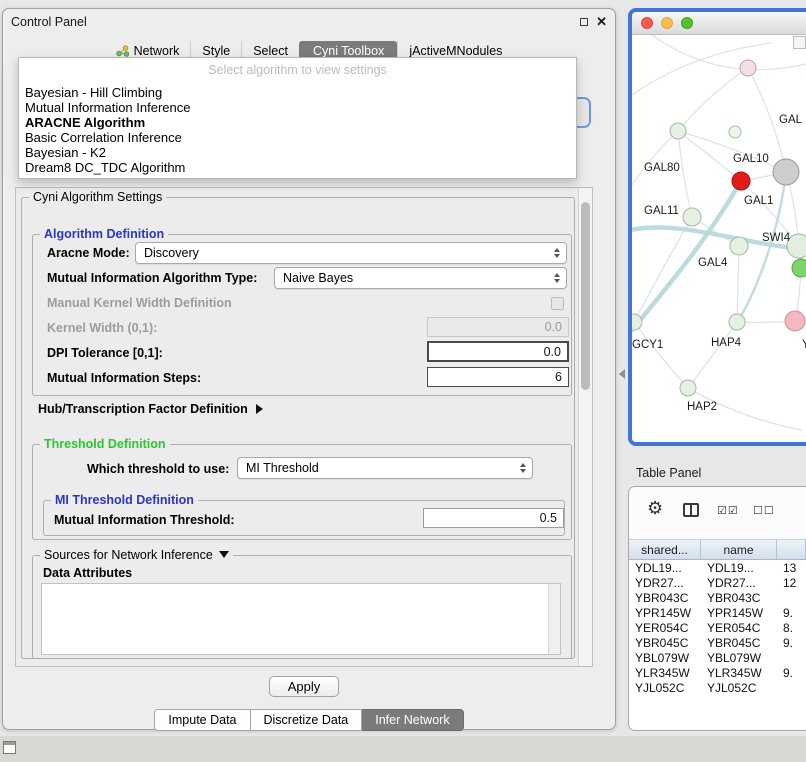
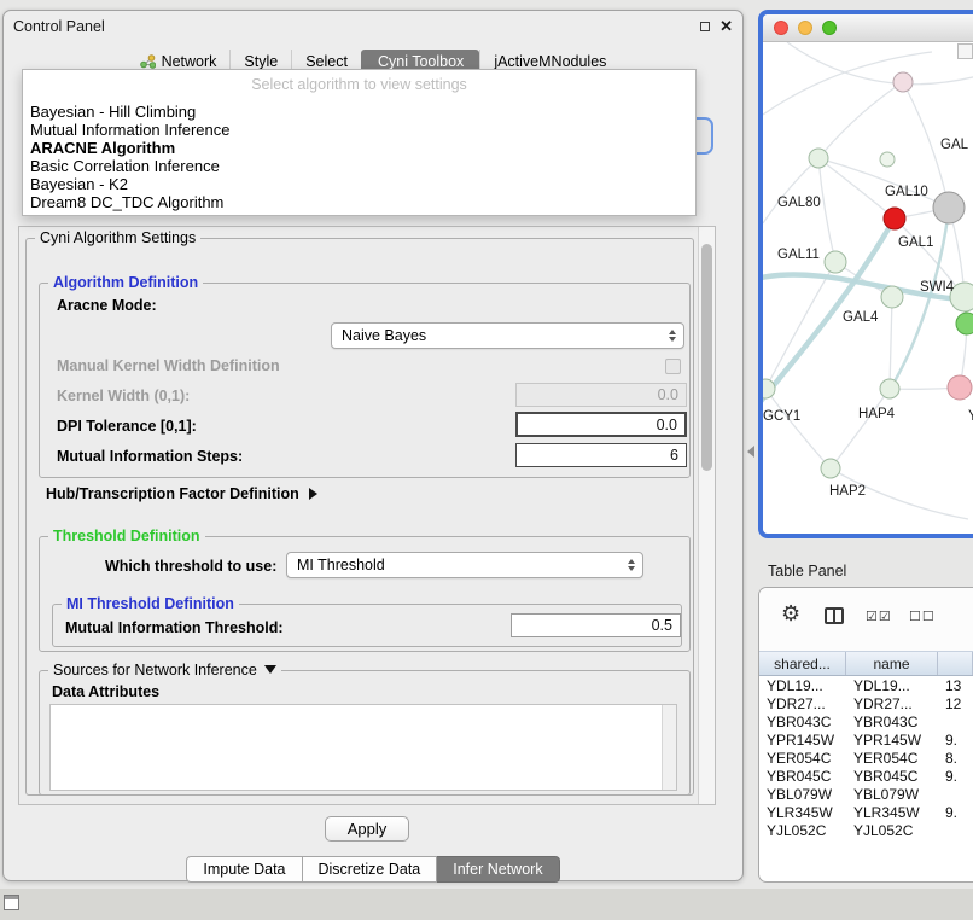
  Control Panel
  ✕
  Network
  Style
  Select
  Cyni Toolbox
  jActiveMNodules
  Cyni Algorithm Settings
  Algorithm Definition
  Aracne Mode:
- Discovery
- Mutual Information Algorithm Type:
  Naive Bayes
  Manual Kernel Width Definition
  Kernel Width (0,1):
  0.0
  DPI Tolerance [0,1]:
  0.0
  Mutual Information Steps:
  6
  Hub/Transcription Factor Definition
  Threshold Definition
  Which threshold to use:
  MI Threshold
  MI Threshold Definition
  Mutual Information Threshold:
  0.5
  Sources for Network Inference
  Data Attributes
  Apply
  Impute Data
  Discretize Data
  Infer Network
  Select algorithm to view settings
  Bayesian - Hill Climbing
  Mutual Information Inference
  ARACNE Algorithm
  Basic Correlation Inference
  Bayesian - K2
  Dream8 DC_TDC Algorithm
  GAL
  GAL80
  GAL10
  GAL1
  GAL11
  SWI4
  GAL4
  GCY1
  HAP4
  HAP2
  Table Panel
  ⚙
  ☑☑
  ☐☐
  shared...
  name
  YDL19...
  YDL19...
  13
  YDR27...
  YDR27...
  12
  YBR043C
  YBR043C
  YPR145W
  YPR145W
  9.
  YER054C
  YER054C
  8.
  YBR045C
  YBR045C
  9.
  YBL079W
  YBL079W
  YLR345W
  YLR345W
  9.
  YJL052C
  YJL052C
